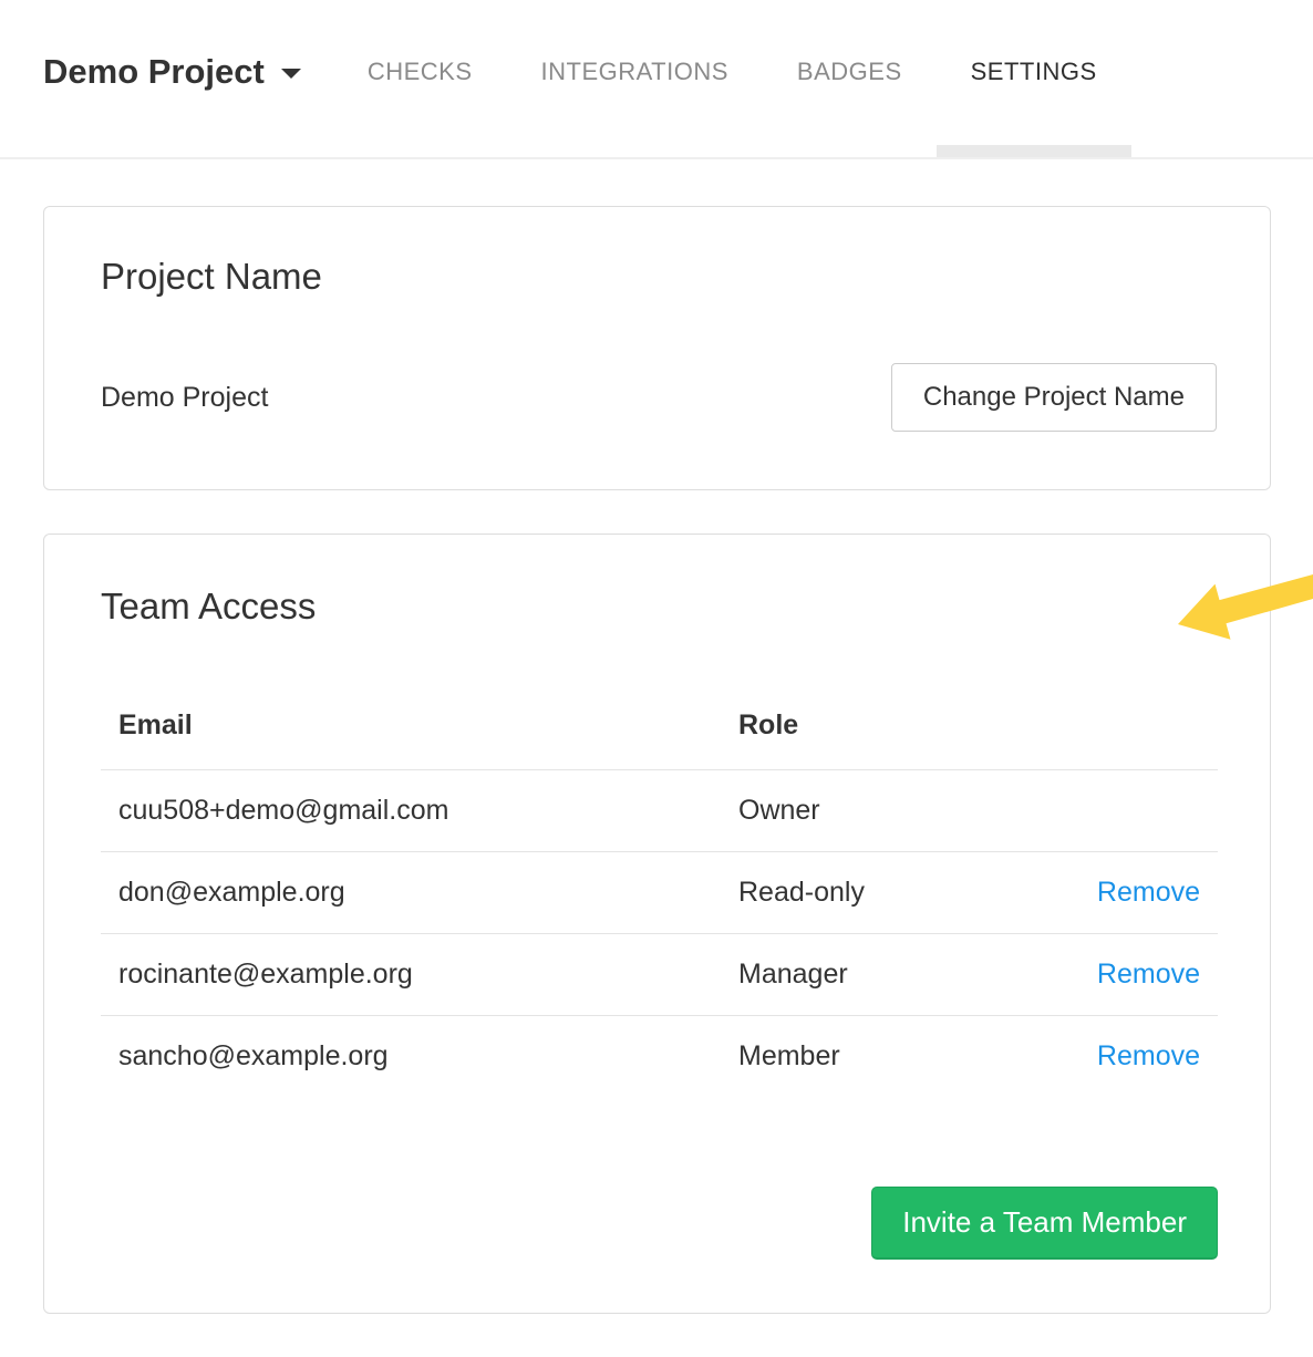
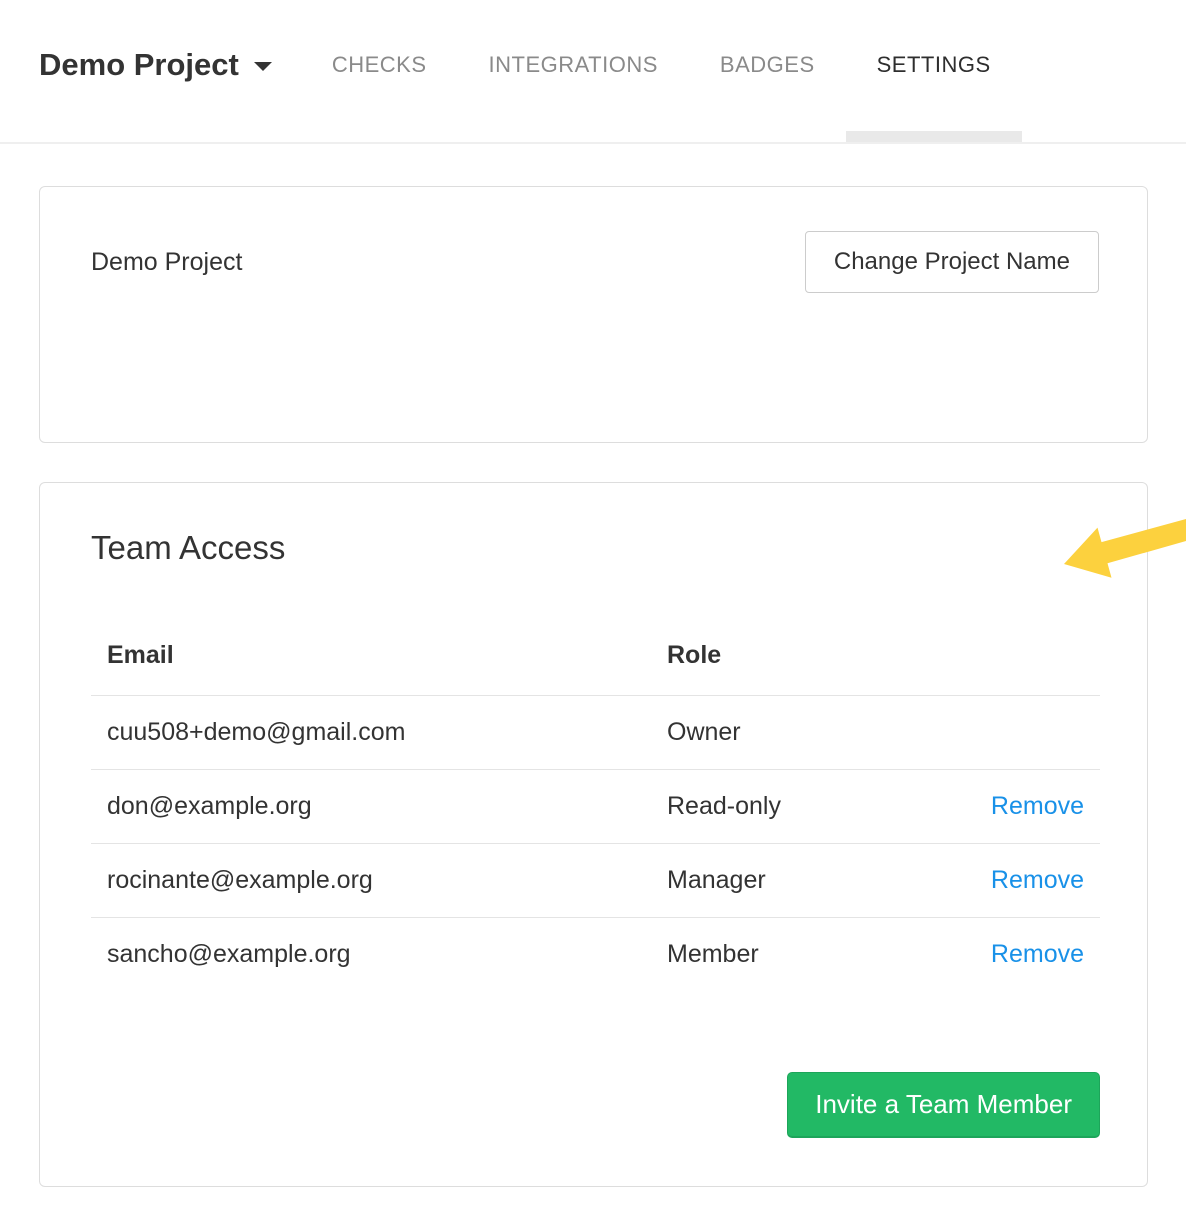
  Demo Project
  CHECKS
  INTEGRATIONS
  BADGES
  SETTINGS
- Project Name
  Demo Project
  Change Project Name
  Team Access
  Email	Role
  cuu508+demo@gmail.com	Owner
  don@example.org	Read-only	Remove
  rocinante@example.org	Manager	Remove
  sancho@example.org	Member	Remove
  Invite a Team Member
